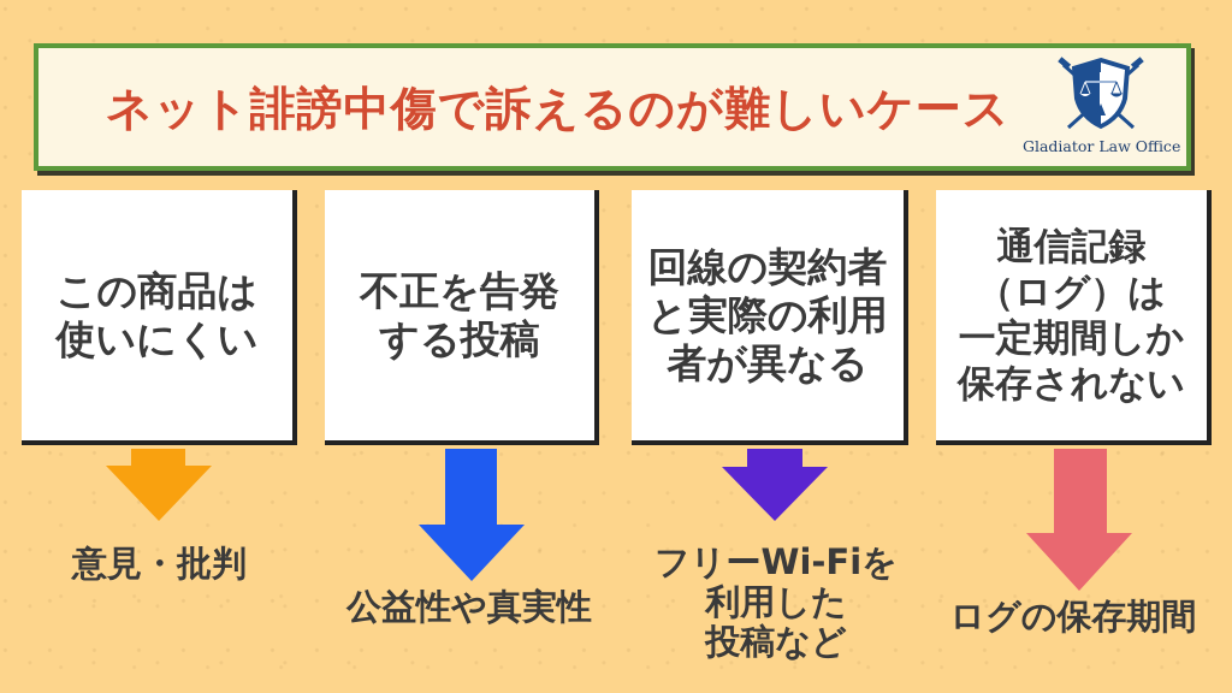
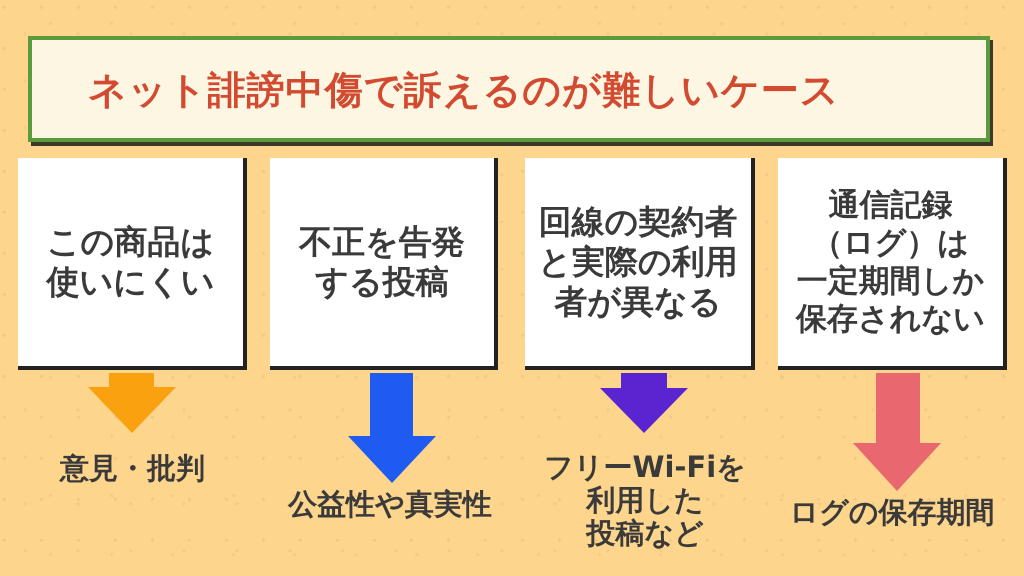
  ネット誹謗中傷で訴えるのが難しいケース
- Gladiator Law Office
  この商品は
  使いにくい
  不正を告発
  する投稿
  回線の契約者
  と実際の利用
  者が異なる
  通信記録
  （ログ）は
  一定期間しか
  保存されない
  意見・批判
  公益性や真実性
  フリーWi-Fiを
  利用した
  投稿など
  ログの保存期間
